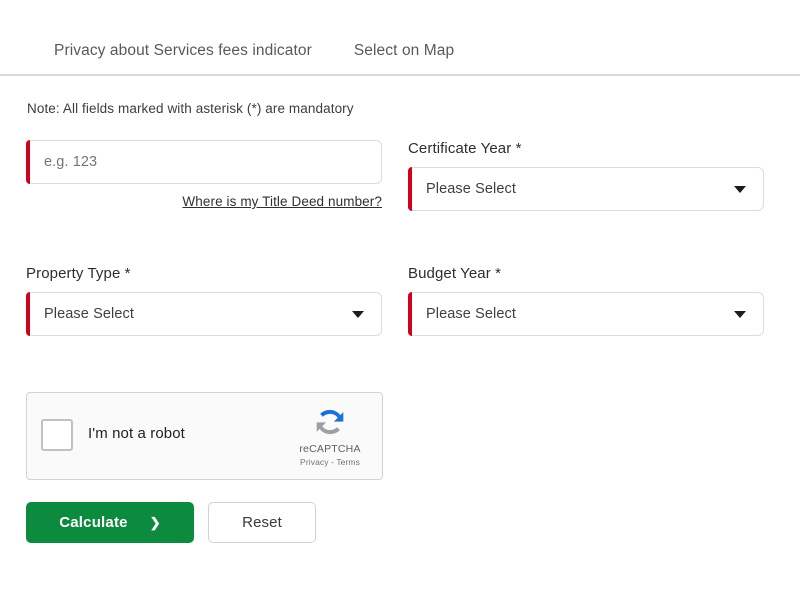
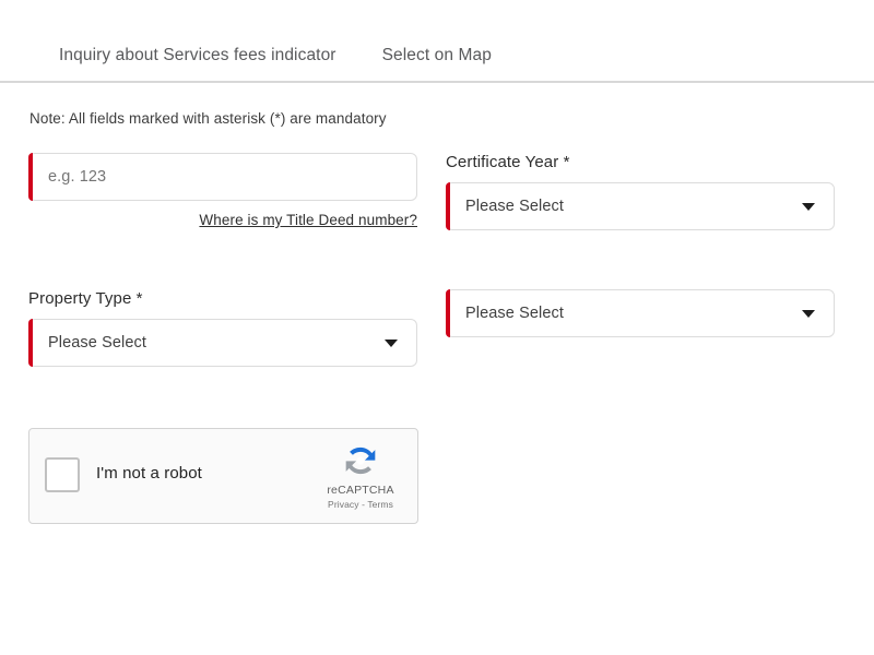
- Privacy about Services fees indicator
+ Inquiry about Services fees indicator
  Select on Map
  Note: All fields marked with asterisk (*) are mandatory
  e.g. 123
  Where is my Title Deed number?
  Certificate Year *
  Please Select
  Property Type *
  Please Select
- Budget Year *
  Please Select
  I'm not a robot
  reCAPTCHA
  Privacy - Terms
- Calculate
- ❯
- Reset
